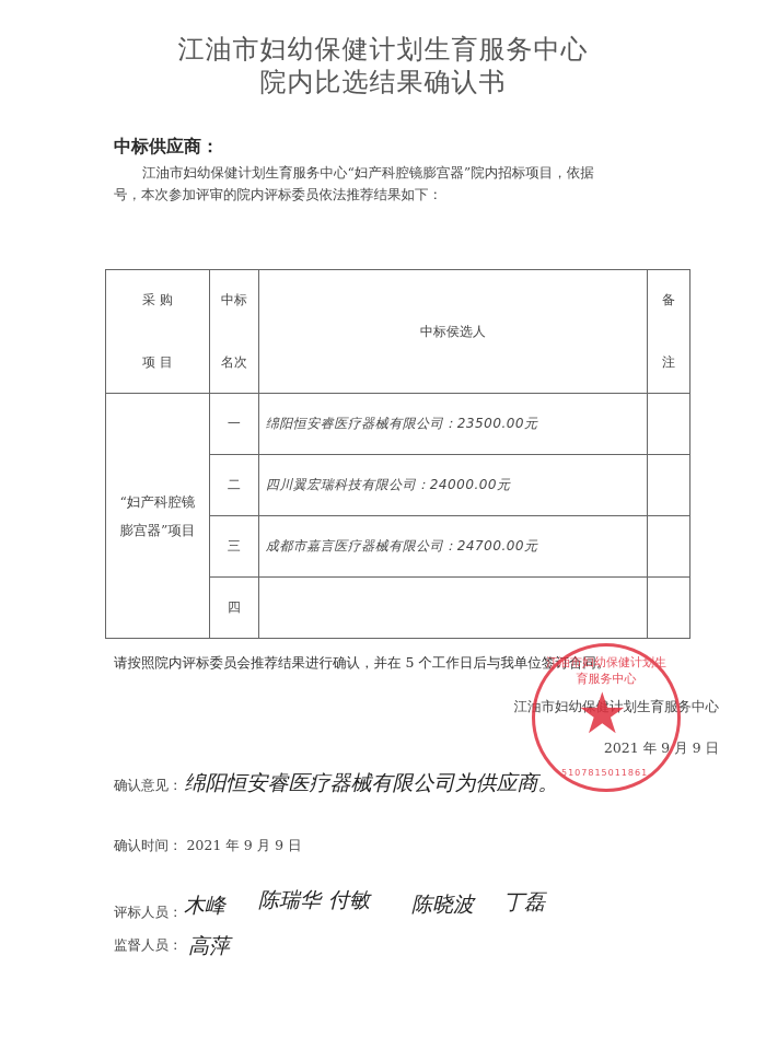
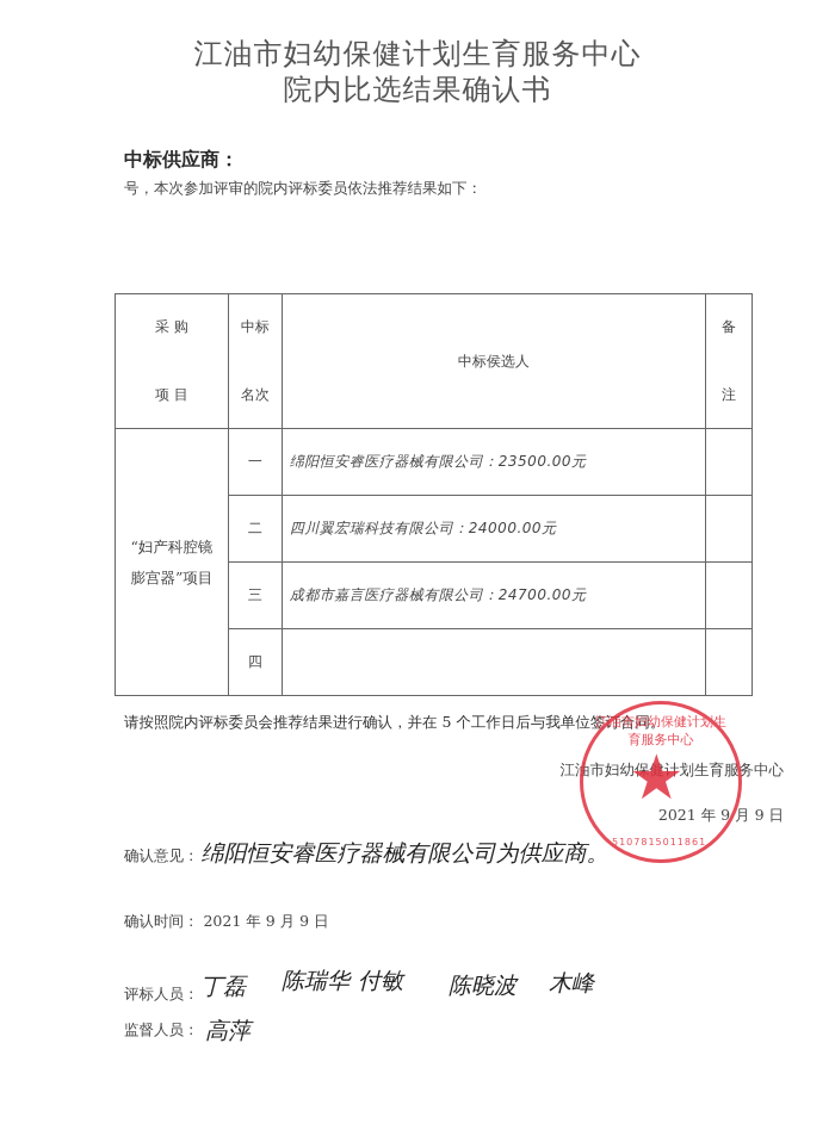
  江油市妇幼保健计划生育服务中心
  院内比选结果确认书
  中标供应商：
- 江油市妇幼保健计划生育服务中心“妇产科腔镜膨宫器”院内招标项目，依据
  号，本次参加评审的院内评标委员依法推荐结果如下：
  采 购 项 目	中标 名次	中标侯选人	备 注
  “妇产科腔镜膨宫器”项目	一	绵阳恒安睿医疗器械有限公司：23500.00元
  二	四川翼宏瑞科技有限公司：24000.00元
  三	成都市嘉言医疗器械有限公司：24700.00元
  四
  请按照院内评标委员会推荐结果进行确认，并在 5 个工作日后与我单位签订合同。
  江油市妇幼保健计划生育服务中心
  2021 年 9 月 9 日
  江油市妇幼保健计划生育服务中心
  ★
  5107815011861
  确认意见： 绵阳恒安睿医疗器械有限公司为供应商。
  确认时间： 2021 年 9 月 9 日
  评标人员：
- 木峰
+ 丁磊
  陈瑞华
  付敏
  陈晓波
- 丁磊
+ 木峰
  监督人员：
  高萍
